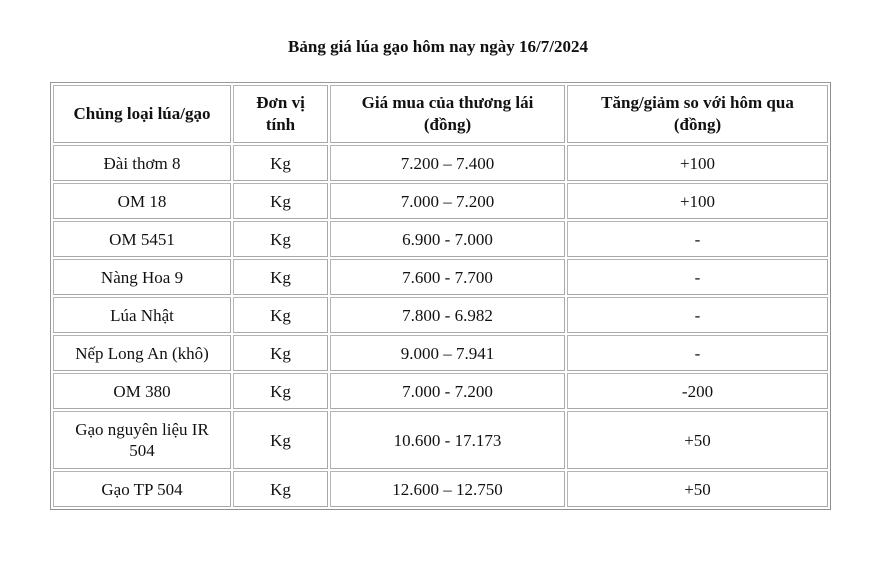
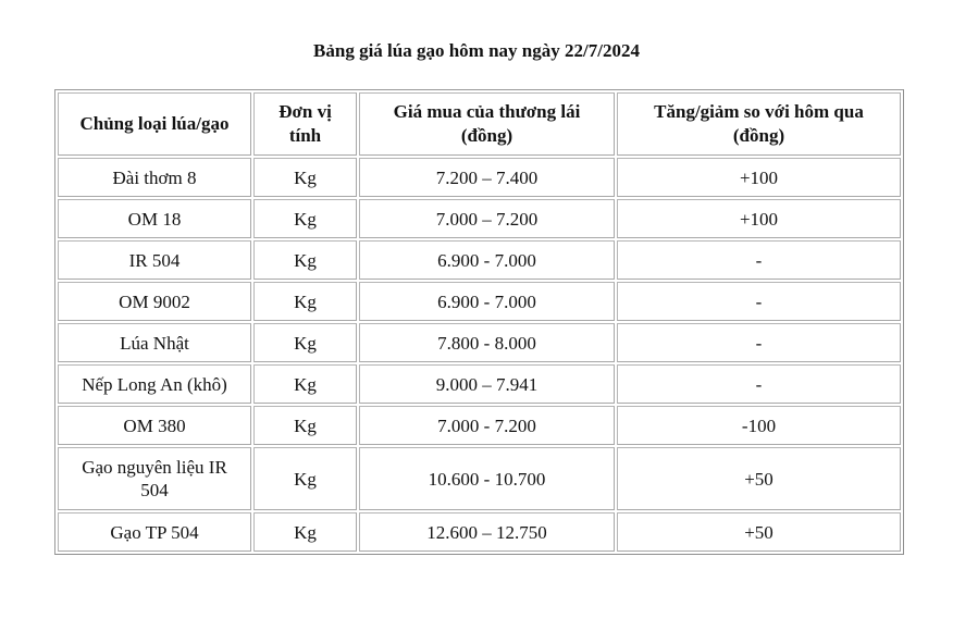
- Bảng giá lúa gạo hôm nay ngày 16/7/2024
+ Bảng giá lúa gạo hôm nay ngày 22/7/2024
  Chủng loại lúa/gạo	Đơn vị tính	Giá mua của thương lái (đồng)	Tăng/giảm so với hôm qua (đồng)
  Đài thơm 8	Kg	7.200 – 7.400	+100
  OM 18	Kg	7.000 – 7.200	+100
+ IR 504	Kg	6.900 - 7.000	-
- OM 5451	Kg	6.900 - 7.000	-
+ OM 9002	Kg	6.900 - 7.000	-
- Nàng Hoa 9	Kg	7.600 - 7.700	-
- Lúa Nhật	Kg	7.800 - 6.982	-
+ Lúa Nhật	Kg	7.800 - 8.000	-
  Nếp Long An (khô)	Kg	9.000 – 7.941	-
- OM 380	Kg	7.000 - 7.200	-200
+ OM 380	Kg	7.000 - 7.200	-100
- Gạo nguyên liệu IR 504	Kg	10.600 - 17.173	+50
+ Gạo nguyên liệu IR 504	Kg	10.600 - 10.700	+50
  Gạo TP 504	Kg	12.600 – 12.750	+50
